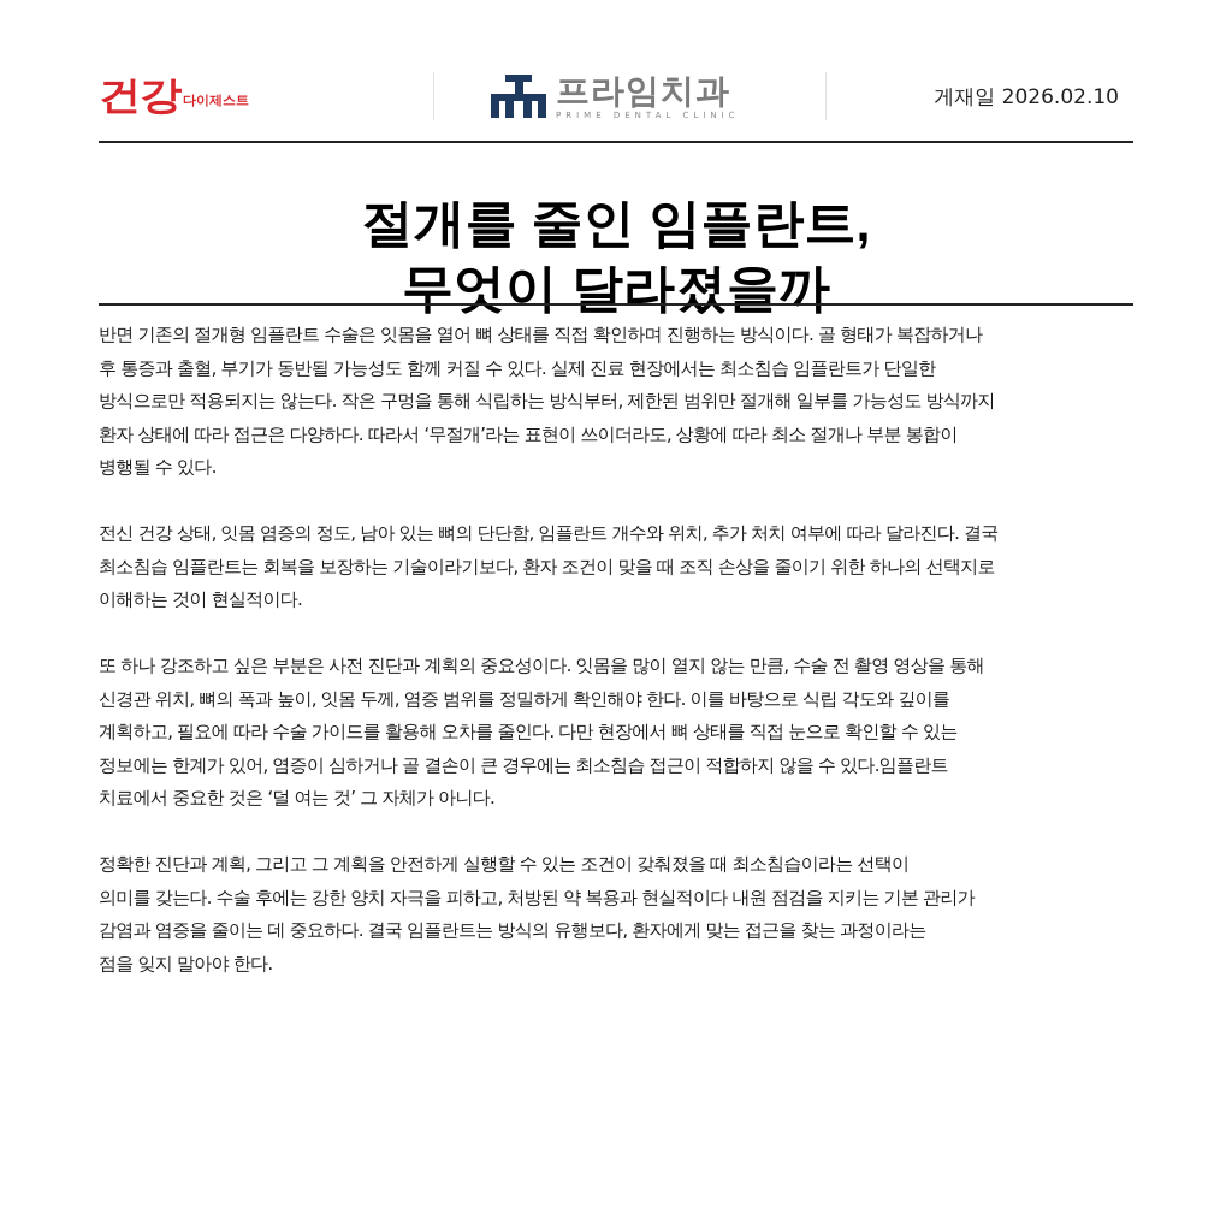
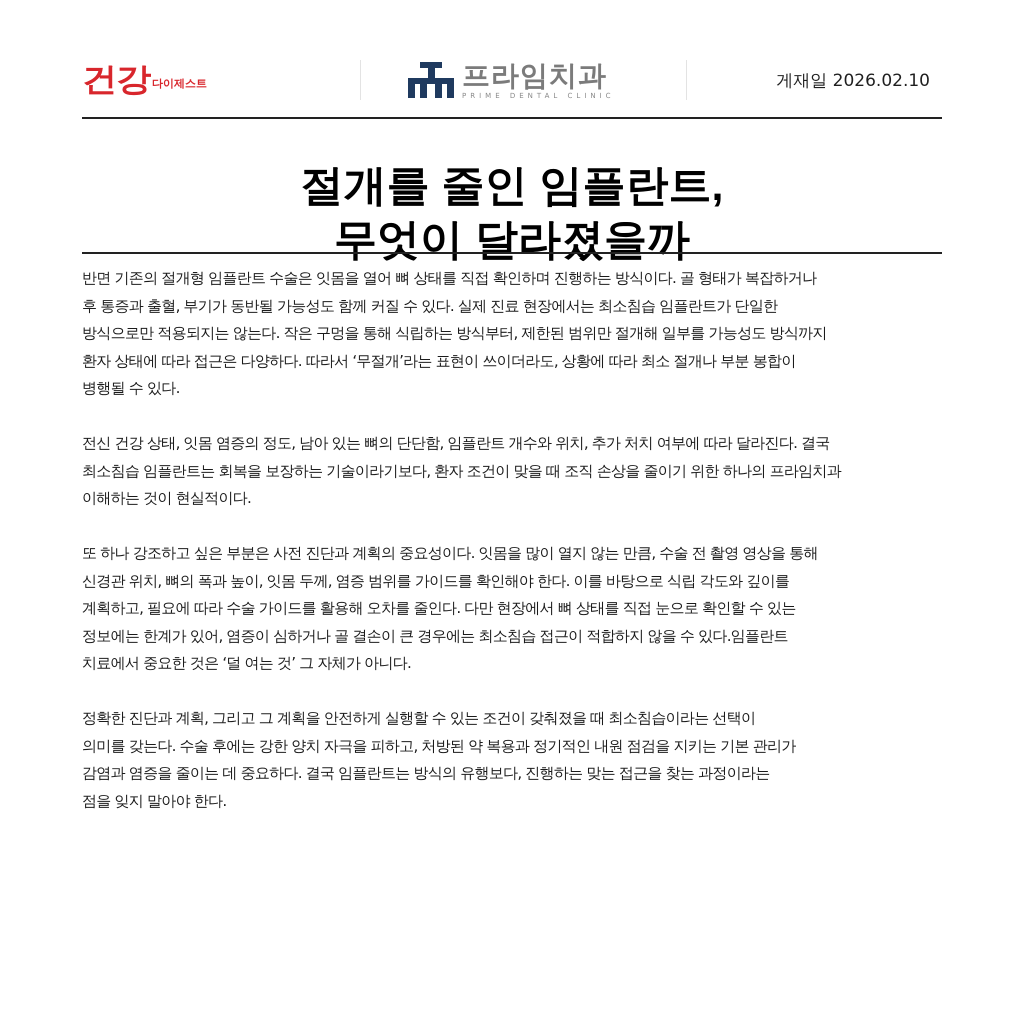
  건강
  다이제스트
  프라임치과
  PRIME DENTAL CLINIC
  게재일 2026.02.10
  절개를 줄인 임플란트,
  무엇이 달라졌을까
  반면 기존의 절개형 임플란트 수술은 잇몸을 열어 뼈 상태를 직접 확인하며 진행하는 방식이다. 골 형태가 복잡하거나
  후 통증과 출혈, 부기가 동반될 가능성도 함께 커질 수 있다. 실제 진료 현장에서는 최소침습 임플란트가 단일한
  방식으로만 적용되지는 않는다. 작은 구멍을 통해 식립하는 방식부터, 제한된 범위만 절개해 일부를 가능성도 방식까지
  환자 상태에 따라 접근은 다양하다. 따라서 ‘무절개’라는 표현이 쓰이더라도, 상황에 따라 최소 절개나 부분 봉합이
  병행될 수 있다.
  전신 건강 상태, 잇몸 염증의 정도, 남아 있는 뼈의 단단함, 임플란트 개수와 위치, 추가 처치 여부에 따라 달라진다. 결국
- 최소침습 임플란트는 회복을 보장하는 기술이라기보다, 환자 조건이 맞을 때 조직 손상을 줄이기 위한 하나의 선택지로
+ 최소침습 임플란트는 회복을 보장하는 기술이라기보다, 환자 조건이 맞을 때 조직 손상을 줄이기 위한 하나의 프라임치과
  이해하는 것이 현실적이다.
  또 하나 강조하고 싶은 부분은 사전 진단과 계획의 중요성이다. 잇몸을 많이 열지 않는 만큼, 수술 전 촬영 영상을 통해
- 신경관 위치, 뼈의 폭과 높이, 잇몸 두께, 염증 범위를 정밀하게 확인해야 한다. 이를 바탕으로 식립 각도와 깊이를
+ 신경관 위치, 뼈의 폭과 높이, 잇몸 두께, 염증 범위를 가이드를 확인해야 한다. 이를 바탕으로 식립 각도와 깊이를
  계획하고, 필요에 따라 수술 가이드를 활용해 오차를 줄인다. 다만 현장에서 뼈 상태를 직접 눈으로 확인할 수 있는
  정보에는 한계가 있어, 염증이 심하거나 골 결손이 큰 경우에는 최소침습 접근이 적합하지 않을 수 있다.임플란트
  치료에서 중요한 것은 ‘덜 여는 것’ 그 자체가 아니다.
  정확한 진단과 계획, 그리고 그 계획을 안전하게 실행할 수 있는 조건이 갖춰졌을 때 최소침습이라는 선택이
- 의미를 갖는다. 수술 후에는 강한 양치 자극을 피하고, 처방된 약 복용과 현실적이다 내원 점검을 지키는 기본 관리가
+ 의미를 갖는다. 수술 후에는 강한 양치 자극을 피하고, 처방된 약 복용과 정기적인 내원 점검을 지키는 기본 관리가
- 감염과 염증을 줄이는 데 중요하다. 결국 임플란트는 방식의 유행보다, 환자에게 맞는 접근을 찾는 과정이라는
+ 감염과 염증을 줄이는 데 중요하다. 결국 임플란트는 방식의 유행보다, 진행하는 맞는 접근을 찾는 과정이라는
  점을 잊지 말아야 한다.
